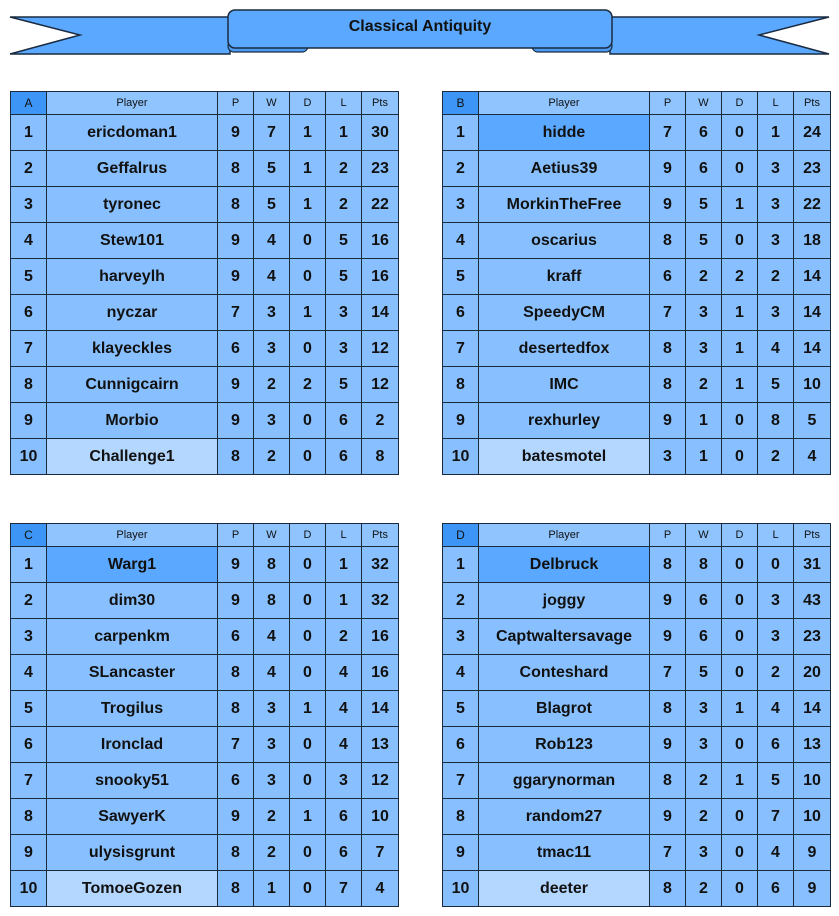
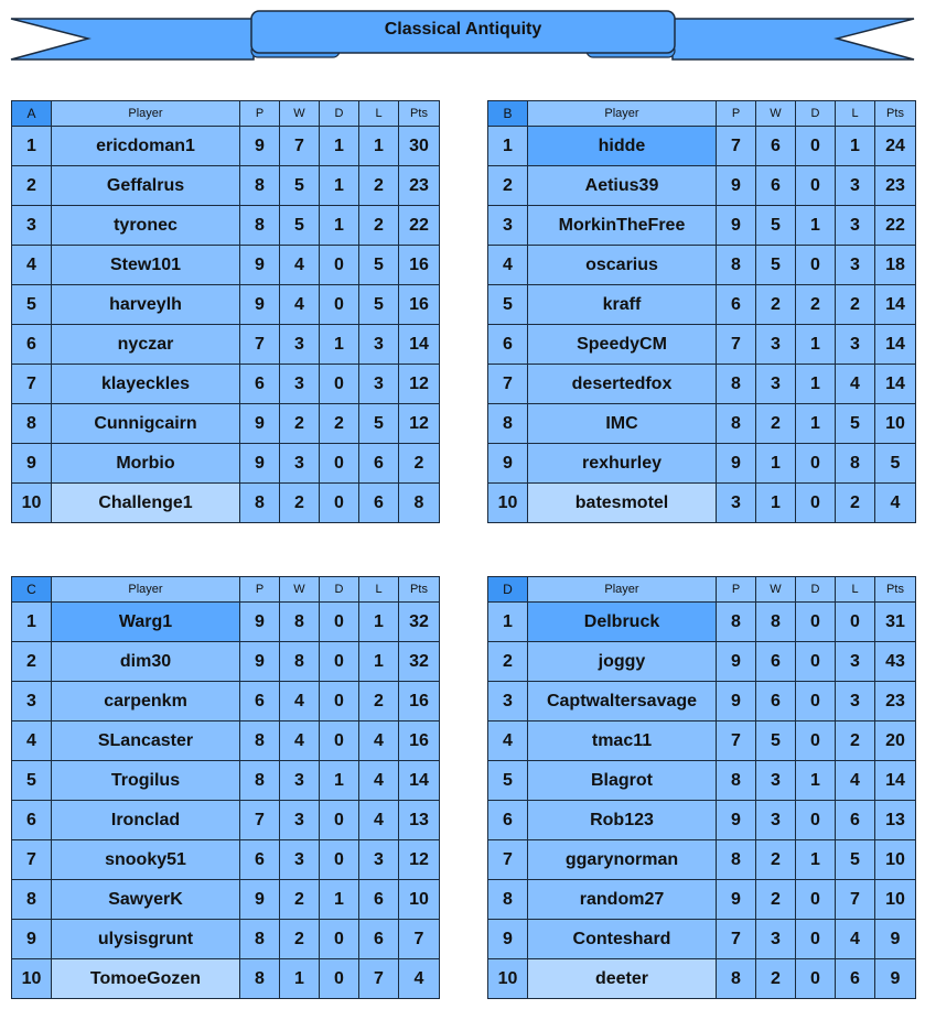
  Classical Antiquity
  A	Player	P	W	D	L	Pts
  1	ericdoman1	9	7	1	1	30
  2	Geffalrus	8	5	1	2	23
  3	tyronec	8	5	1	2	22
  4	Stew101	9	4	0	5	16
  5	harveylh	9	4	0	5	16
  6	nyczar	7	3	1	3	14
  7	klayeckles	6	3	0	3	12
  8	Cunnigcairn	9	2	2	5	12
  9	Morbio	9	3	0	6	2
  10	Challenge1	8	2	0	6	8
  B	Player	P	W	D	L	Pts
  1	hidde	7	6	0	1	24
  2	Aetius39	9	6	0	3	23
  3	MorkinTheFree	9	5	1	3	22
  4	oscarius	8	5	0	3	18
  5	kraff	6	2	2	2	14
  6	SpeedyCM	7	3	1	3	14
  7	desertedfox	8	3	1	4	14
  8	IMC	8	2	1	5	10
  9	rexhurley	9	1	0	8	5
  10	batesmotel	3	1	0	2	4
  C	Player	P	W	D	L	Pts
  1	Warg1	9	8	0	1	32
  2	dim30	9	8	0	1	32
  3	carpenkm	6	4	0	2	16
  4	SLancaster	8	4	0	4	16
  5	Trogilus	8	3	1	4	14
  6	Ironclad	7	3	0	4	13
  7	snooky51	6	3	0	3	12
  8	SawyerK	9	2	1	6	10
  9	ulysisgrunt	8	2	0	6	7
  10	TomoeGozen	8	1	0	7	4
  D	Player	P	W	D	L	Pts
  1	Delbruck	8	8	0	0	31
  2	joggy	9	6	0	3	43
  3	Captwaltersavage	9	6	0	3	23
- 4	Conteshard	7	5	0	2	20
+ 4	tmac11	7	5	0	2	20
  5	Blagrot	8	3	1	4	14
  6	Rob123	9	3	0	6	13
  7	ggarynorman	8	2	1	5	10
  8	random27	9	2	0	7	10
- 9	tmac11	7	3	0	4	9
+ 9	Conteshard	7	3	0	4	9
  10	deeter	8	2	0	6	9
